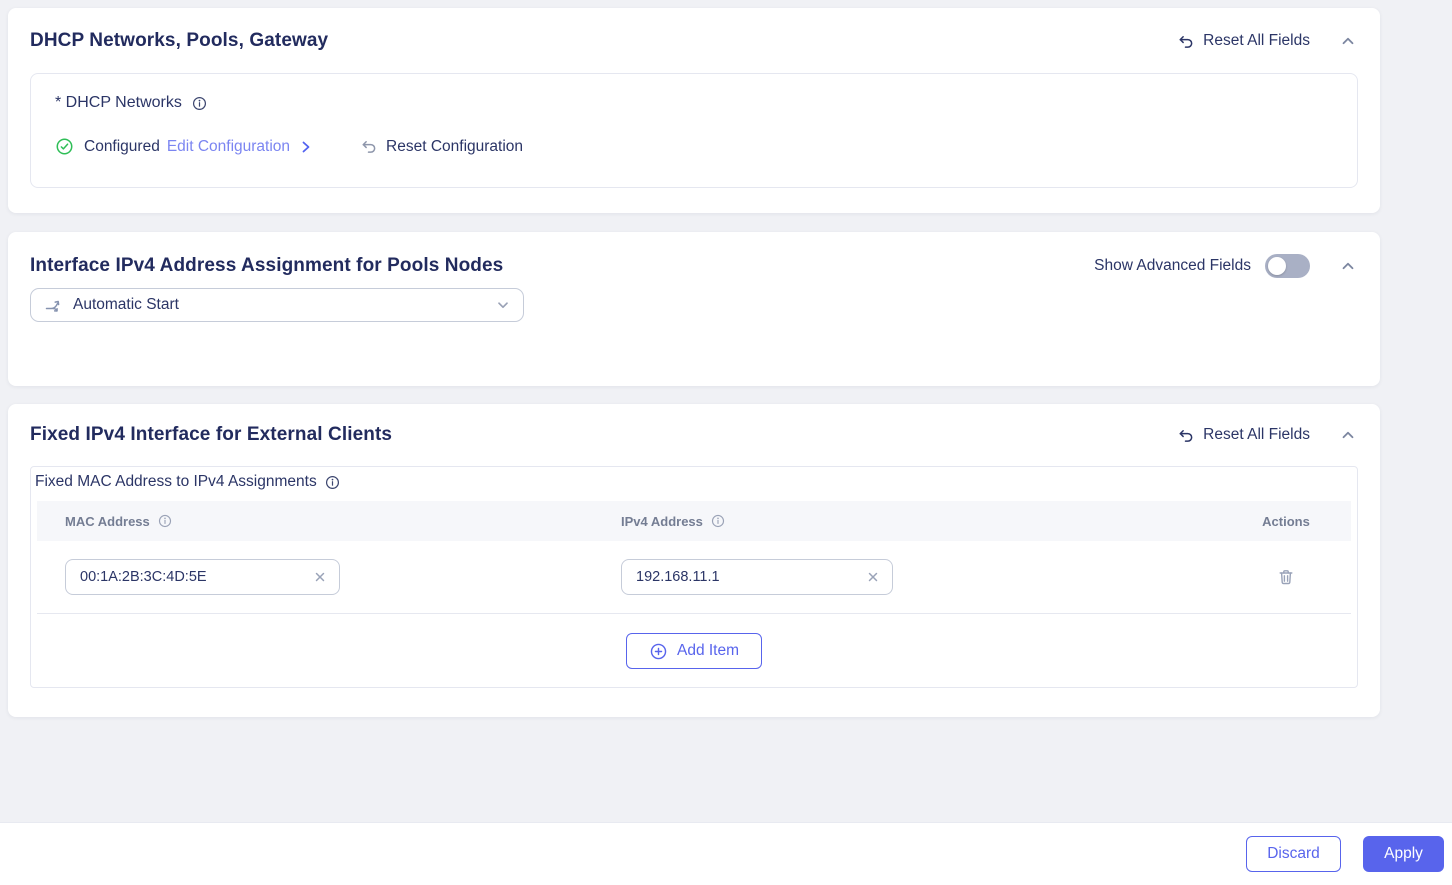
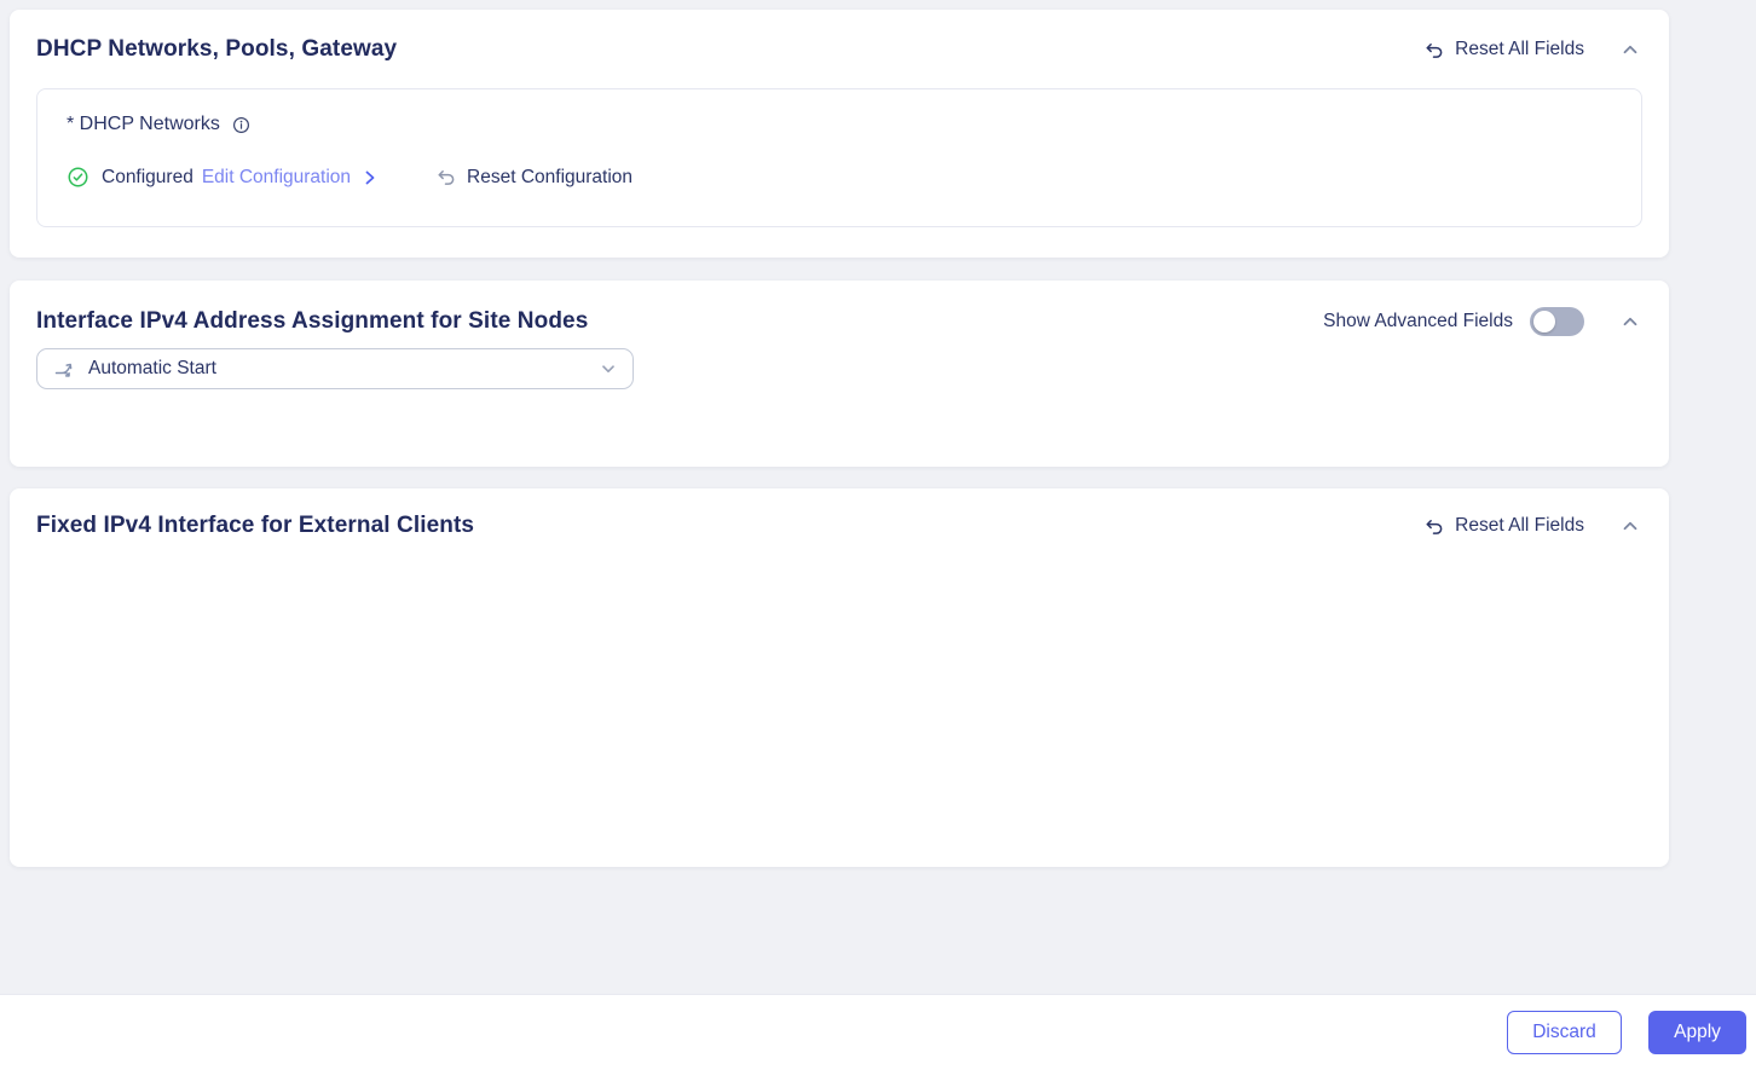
  DHCP Networks, Pools, Gateway
  Reset All Fields
  * DHCP Networks
  Configured
  Edit Configuration
  Reset Configuration
- Interface IPv4 Address Assignment for Pools Nodes
+ Interface IPv4 Address Assignment for Site Nodes
  Show Advanced Fields
  Automatic Start
  Fixed IPv4 Interface for External Clients
  Reset All Fields
- Fixed MAC Address to IPv4 Assignments
- MAC Address
- IPv4 Address
- Actions
- 00:1A:2B:3C:4D:5E
- 192.168.11.1
- Add Item
  Discard
  Apply
